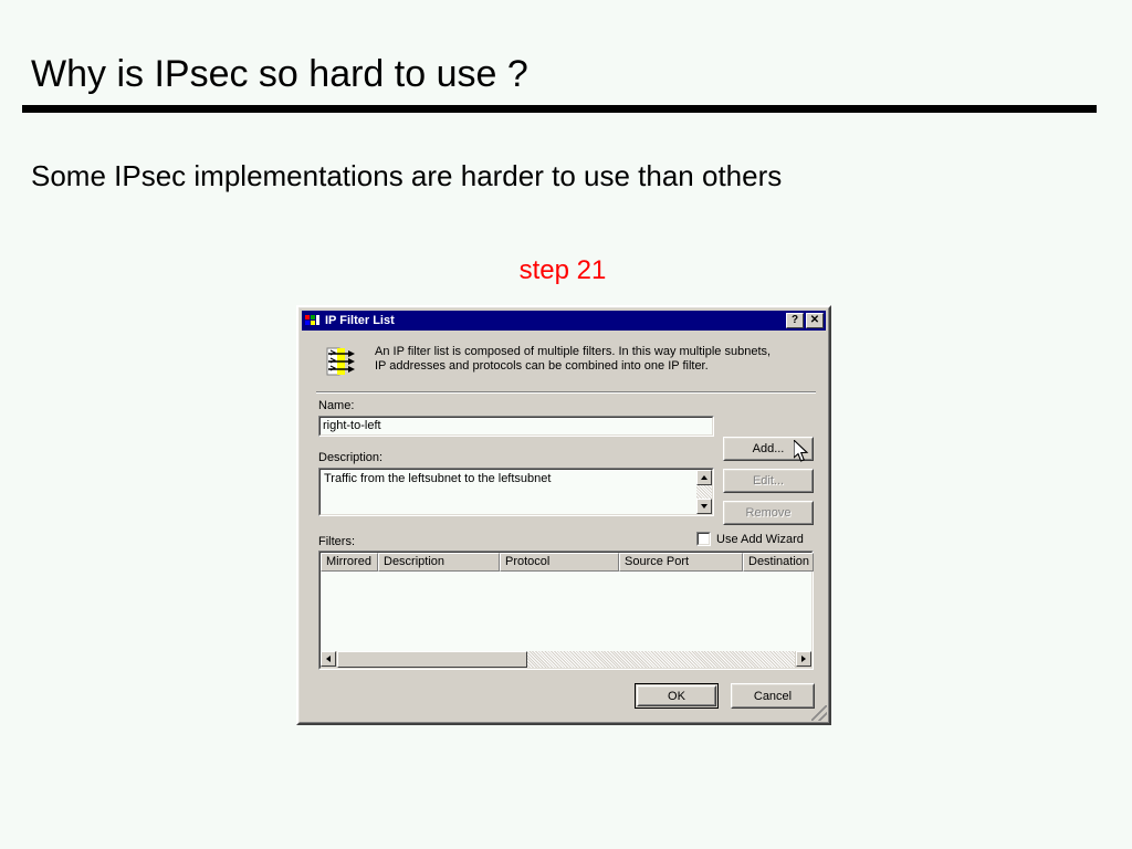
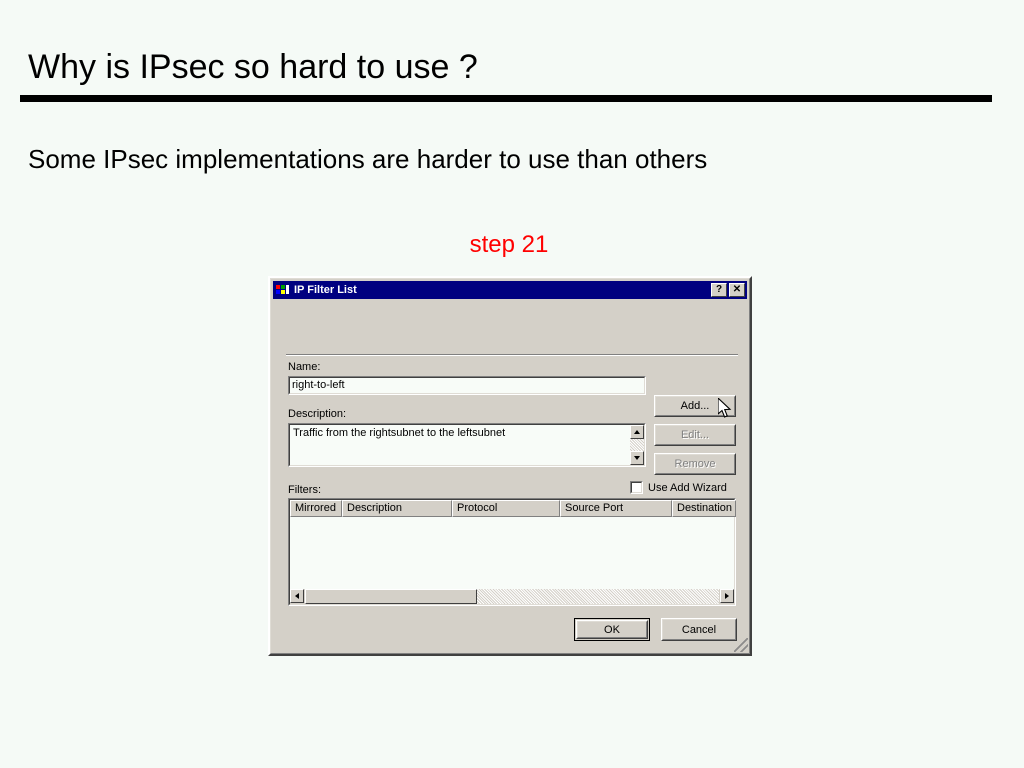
  Why is IPsec so hard to use ?
  Some IPsec implementations are harder to use than others
  step 21
  IP Filter List
  ?
  ✕
- An IP filter list is composed of multiple filters. In this way multiple subnets, IP addresses and protocols can be combined into one IP filter.
  Name:
  right-to-left
  Description:
- Traffic from the leftsubnet to the leftsubnet
+ Traffic from the rightsubnet to the leftsubnet
  Add...
  Edit...
  Remove
  Filters:
  Use Add Wizard
  Mirrored
  Description
  Protocol
  Source Port
  Destination
  OK
  Cancel
